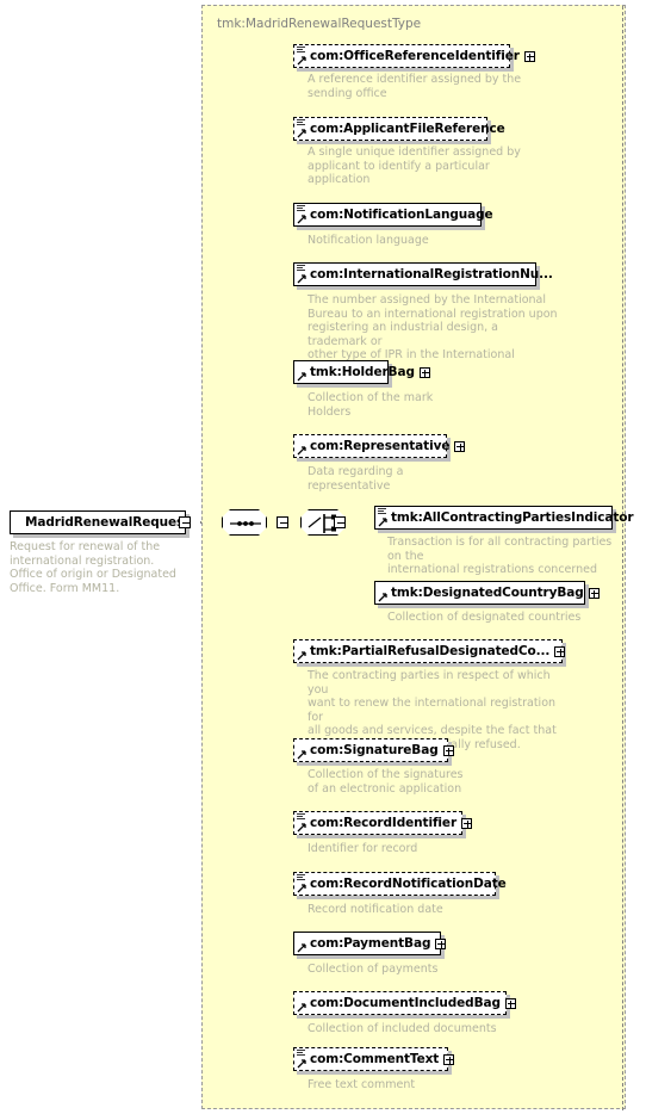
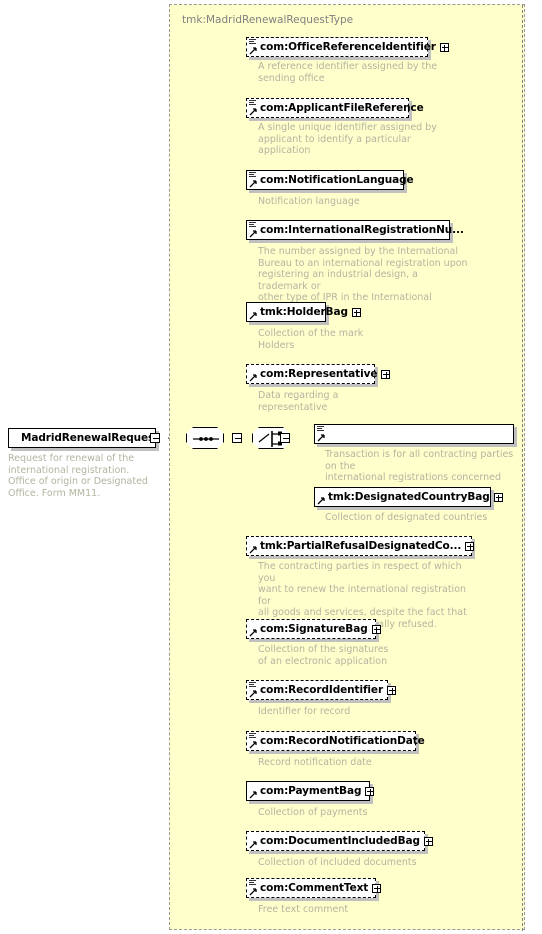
  tmk:MadridRenewalRequestType
  MadridRenewalReque
  Request for renewal of the international registration. Office of origin or Designated Office. Form MM11.
  com:OfficeReferenceIdentifier
  A reference identifier assigned by the
  sending office
  com:ApplicantFileReference
  A single unique identifier assigned by
  applicant to identify a particular
  application
  com:NotificationLanguage
  Notification language
  com:InternationalRegistrationNu...
  The number assigned by the International
  Bureau to an international registration upon
  registering an industrial design, a trademark or
  other type of IPR in the International
  tmk:HolderBag
  Collection of the mark
  Holders
  com:Representative
  Data regarding a
  representative
- tmk:AllContractingPartiesIndicator
  Transaction is for all contracting parties on the
  international registrations concerned
  tmk:DesignatedCountryBag
  Collection of designated countries
  tmk:PartialRefusalDesignatedCo...
  The contracting parties in respect of which you
  want to renew the international registration for
  all goods and services, despite the fact that
  com:SignatureBag
  Collection of the signatures
  of an electronic application
  com:RecordIdentifier
  Identifier for record
  com:RecordNotificationDate
  Record notification date
  com:PaymentBag
  Collection of payments
  com:DocumentIncludedBag
  Collection of included documents
  com:CommentText
  Free text comment
